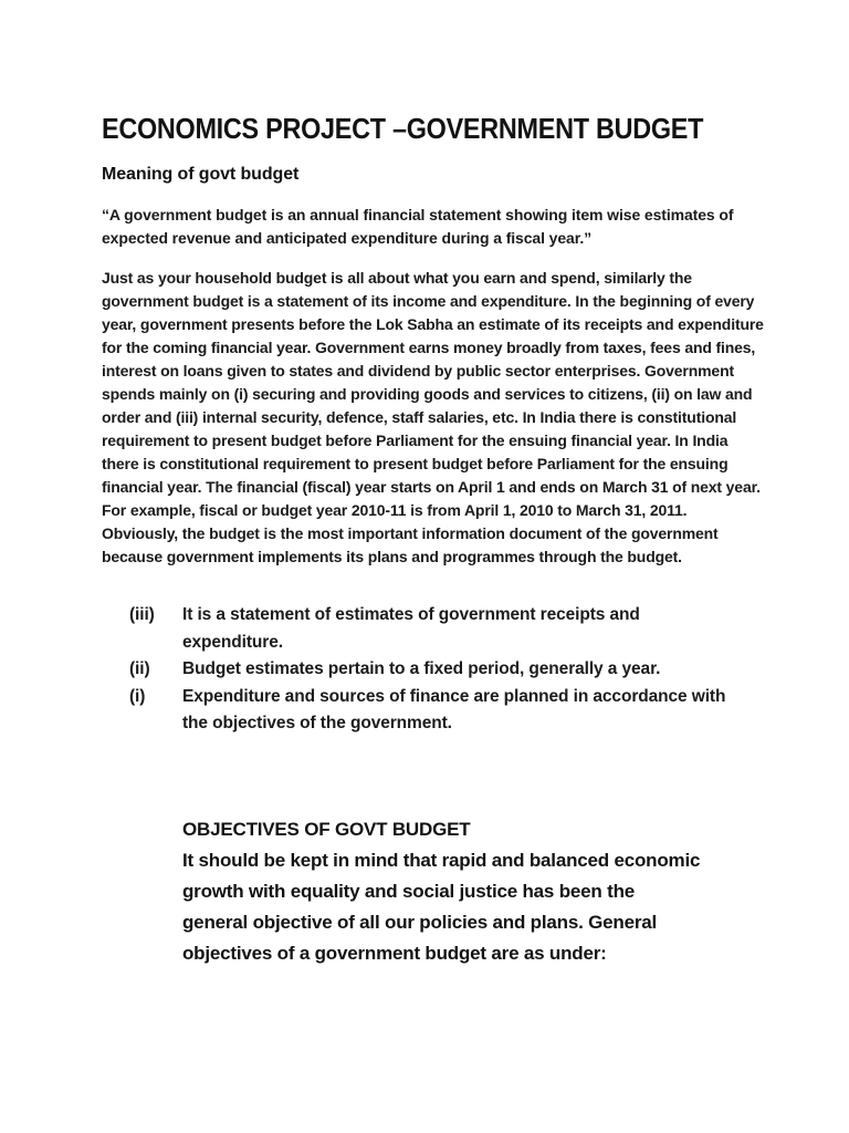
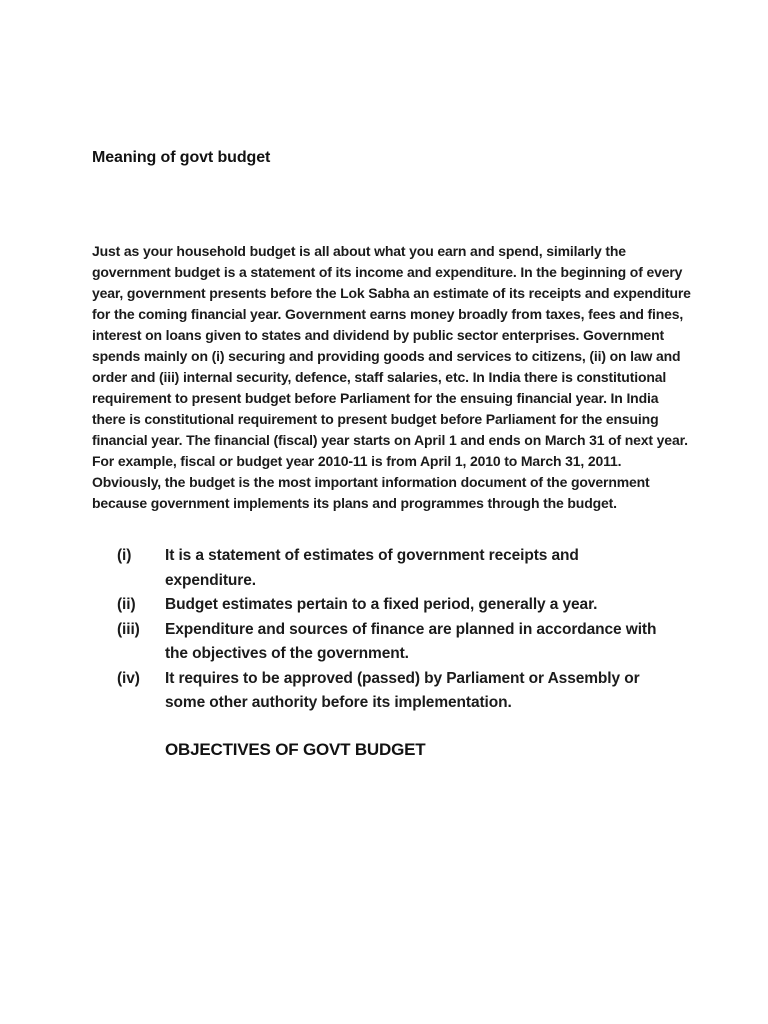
- ECONOMICS PROJECT –GOVERNMENT BUDGET
  Meaning of govt budget
- “A government budget is an annual financial statement showing item wise estimates of
- expected revenue and anticipated expenditure during a fiscal year.”
  Just as your household budget is all about what you earn and spend, similarly the
  government budget is a statement of its income and expenditure. In the beginning of every
  year, government presents before the Lok Sabha an estimate of its receipts and expenditure
  for the coming financial year. Government earns money broadly from taxes, fees and fines,
  interest on loans given to states and dividend by public sector enterprises. Government
  spends mainly on (i) securing and providing goods and services to citizens, (ii) on law and
  order and (iii) internal security, defence, staff salaries, etc. In India there is constitutional
  requirement to present budget before Parliament for the ensuing financial year. In India
  there is constitutional requirement to present budget before Parliament for the ensuing
  financial year. The financial (fiscal) year starts on April 1 and ends on March 31 of next year.
  For example, fiscal or budget year 2010-11 is from April 1, 2010 to March 31, 2011.
  Obviously, the budget is the most important information document of the government
  because government implements its plans and programmes through the budget.
- (iii)
+ (i)
  It is a statement of estimates of government receipts and
  expenditure.
  (ii)
  Budget estimates pertain to a fixed period, generally a year.
- (i)
+ (iii)
  Expenditure and sources of finance are planned in accordance with
  the objectives of the government.
+ (iv)
+ It requires to be approved (passed) by Parliament or Assembly or
+ some other authority before its implementation.
  OBJECTIVES OF GOVT BUDGET
- It should be kept in mind that rapid and balanced economic
- growth with equality and social justice has been the
- general objective of all our policies and plans. General
- objectives of a government budget are as under:
